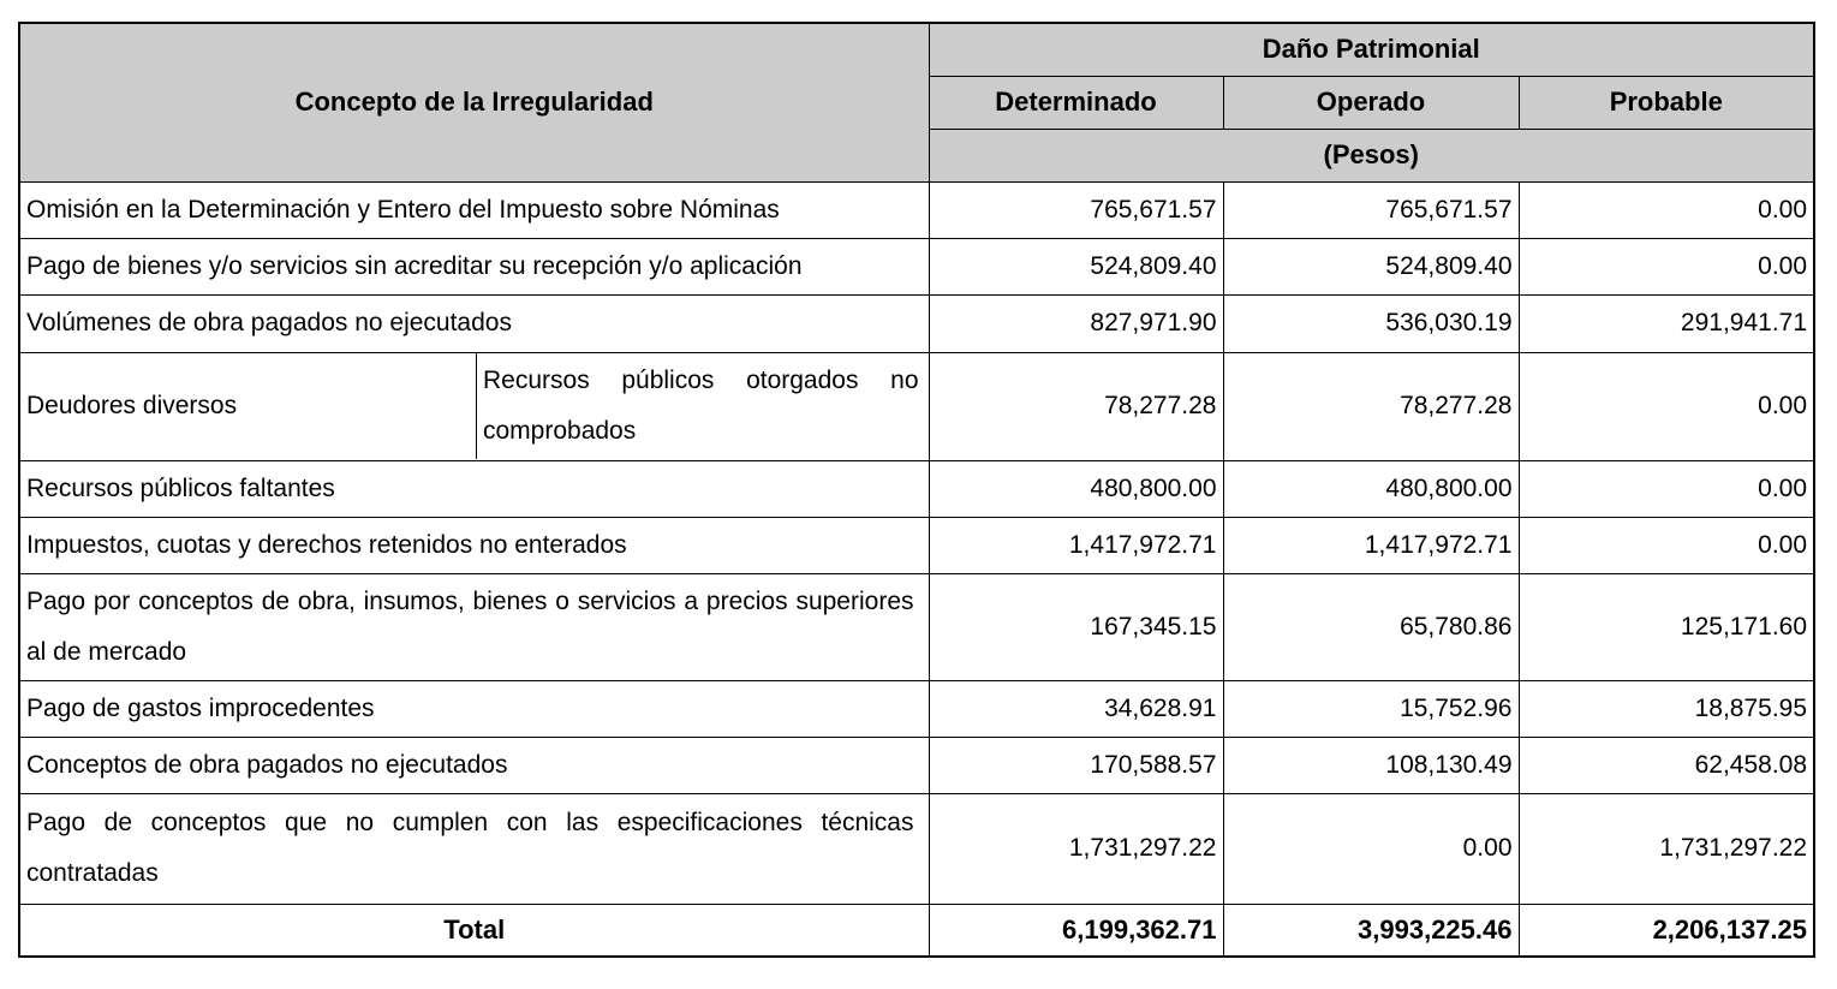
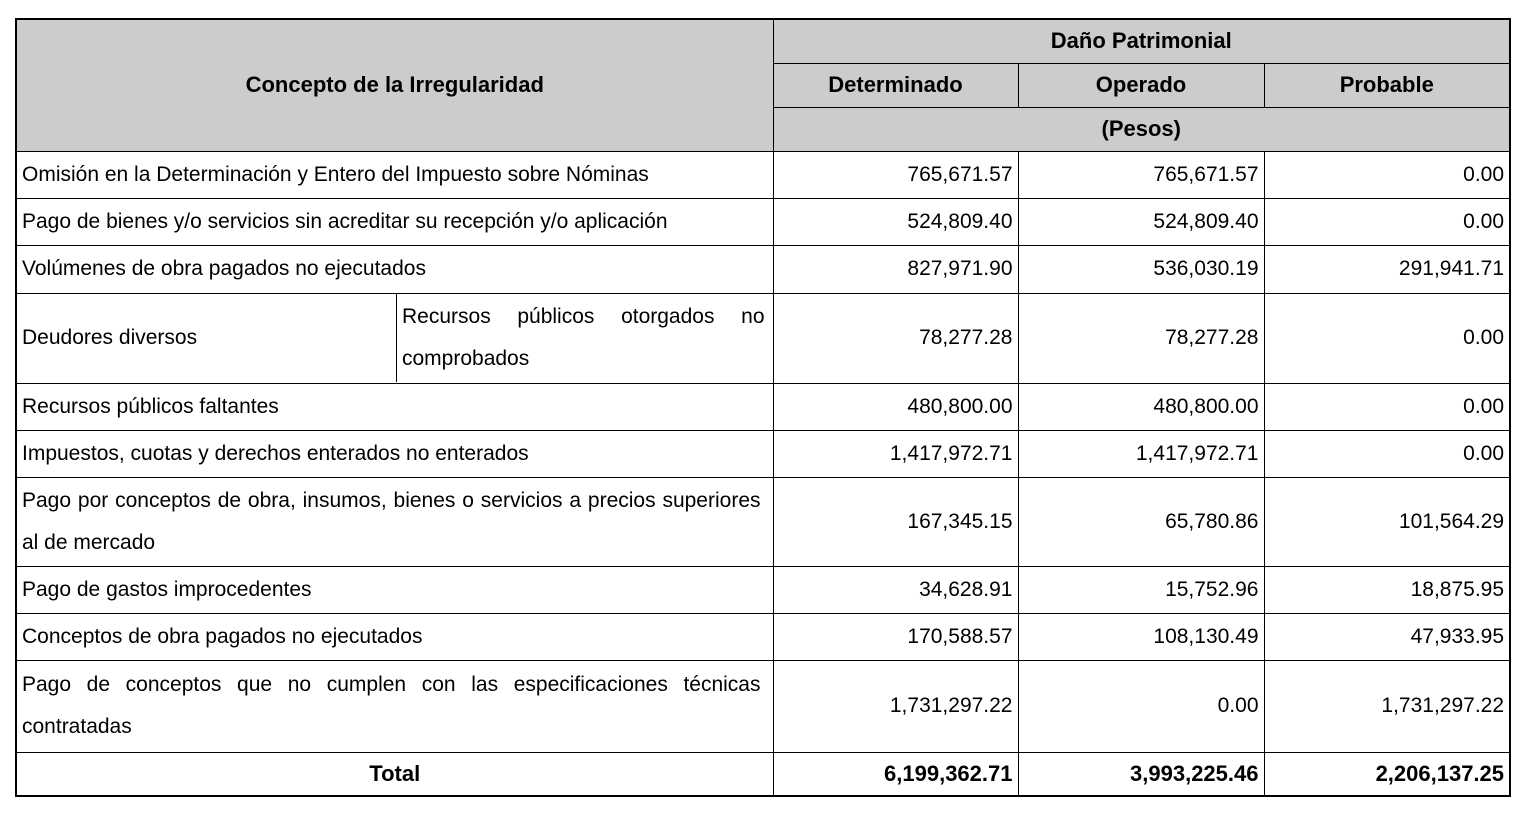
  Concepto de la Irregularidad	Daño Patrimonial
  Determinado	Operado	Probable
  (Pesos)
  Omisión en la Determinación y Entero del Impuesto sobre Nóminas	765,671.57	765,671.57	0.00
  Pago de bienes y/o servicios sin acreditar su recepción y/o aplicación	524,809.40	524,809.40	0.00
  Volúmenes de obra pagados no ejecutados	827,971.90	536,030.19	291,941.71
  Deudores diversos Recursos públicos otorgados no comprobados	78,277.28	78,277.28	0.00
  Recursos públicos faltantes	480,800.00	480,800.00	0.00
- Impuestos, cuotas y derechos retenidos no enterados	1,417,972.71	1,417,972.71	0.00
+ Impuestos, cuotas y derechos enterados no enterados	1,417,972.71	1,417,972.71	0.00
- Pago por conceptos de obra, insumos, bienes o servicios a precios superiores al de mercado	167,345.15	65,780.86	125,171.60
+ Pago por conceptos de obra, insumos, bienes o servicios a precios superiores al de mercado	167,345.15	65,780.86	101,564.29
  Pago de gastos improcedentes	34,628.91	15,752.96	18,875.95
- Conceptos de obra pagados no ejecutados	170,588.57	108,130.49	62,458.08
+ Conceptos de obra pagados no ejecutados	170,588.57	108,130.49	47,933.95
  Pago de conceptos que no cumplen con las especificaciones técnicas contratadas	1,731,297.22	0.00	1,731,297.22
  Total	6,199,362.71	3,993,225.46	2,206,137.25
